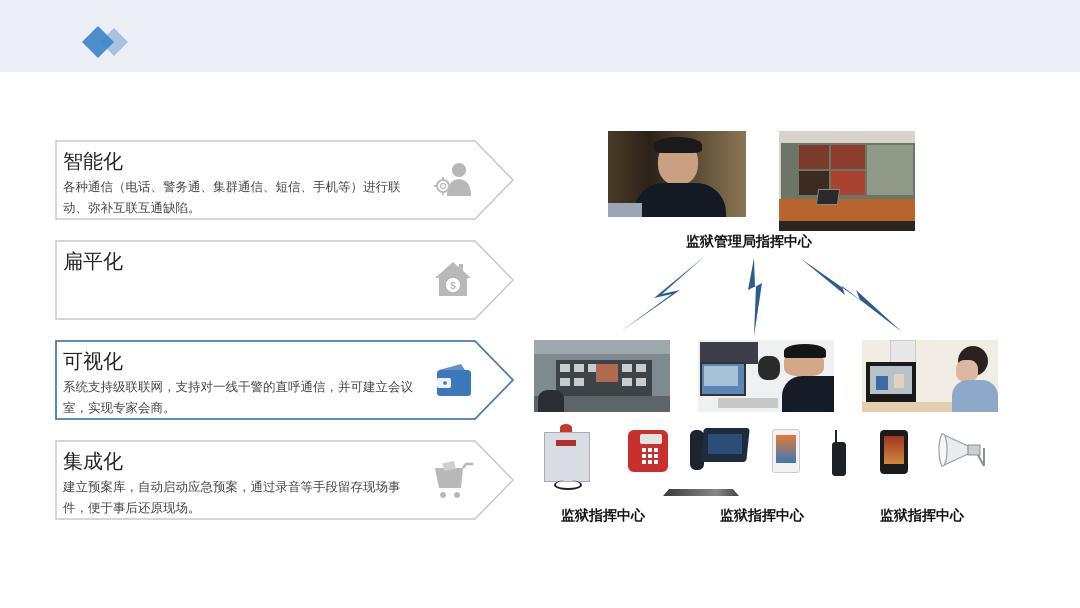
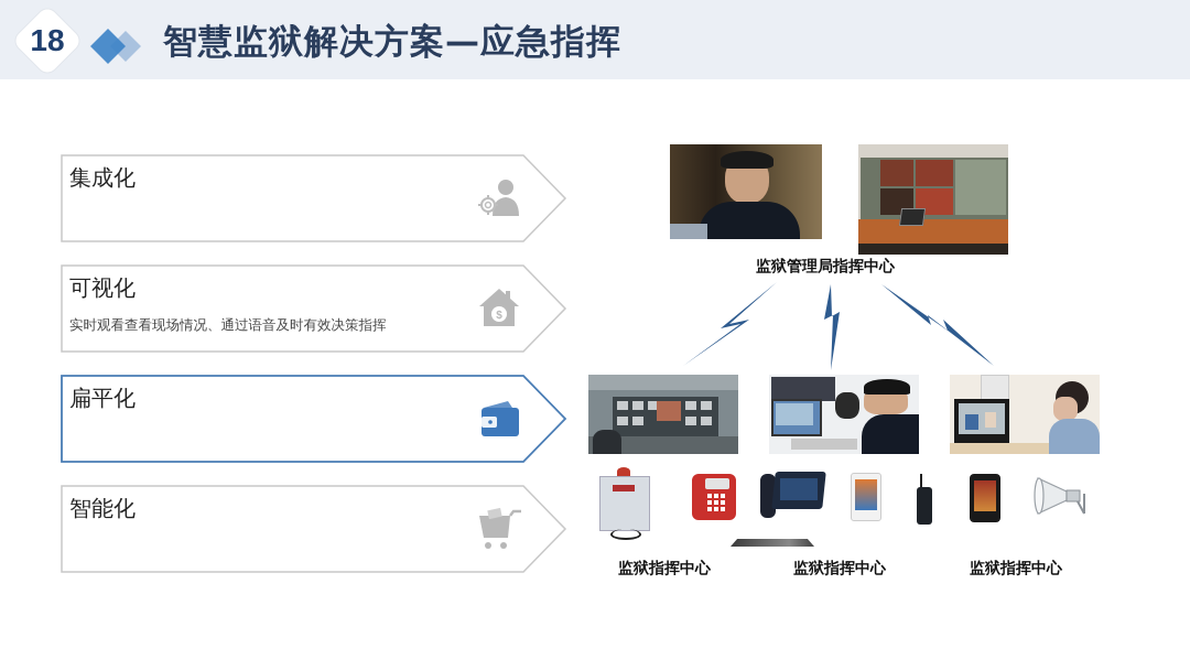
+ 18
+ 智慧监狱解决方案—应急指挥
- 智能化
+ 集成化
- 各种通信（电话、警务通、集群通信、短信、手机等）进行联动、弥补互联互通缺陷。
- 扁平化
+ 可视化
+ 实时观看查看现场情况、通过语音及时有效决策指挥
  $
- 可视化
+ 扁平化
- 系统支持级联联网，支持对一线干警的直呼通信，并可建立会议室，实现专家会商。
- 集成化
+ 智能化
- 建立预案库，自动启动应急预案，通过录音等手段留存现场事件，便于事后还原现场。
  监狱管理局指挥中心
  监狱指挥中心
  监狱指挥中心
  监狱指挥中心
